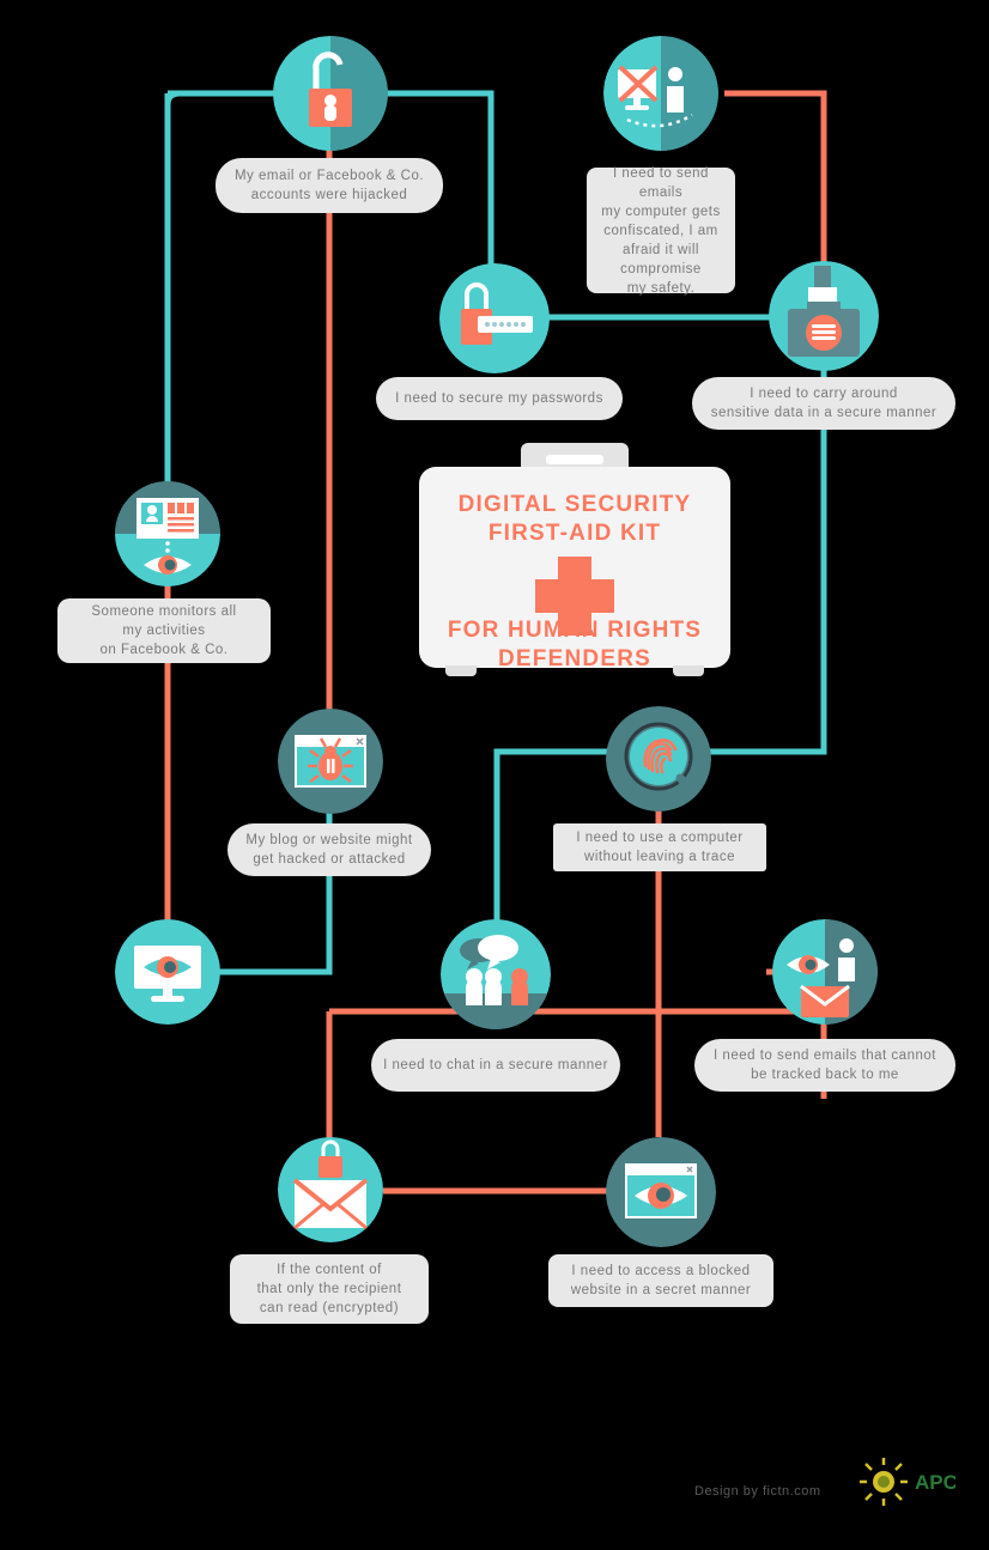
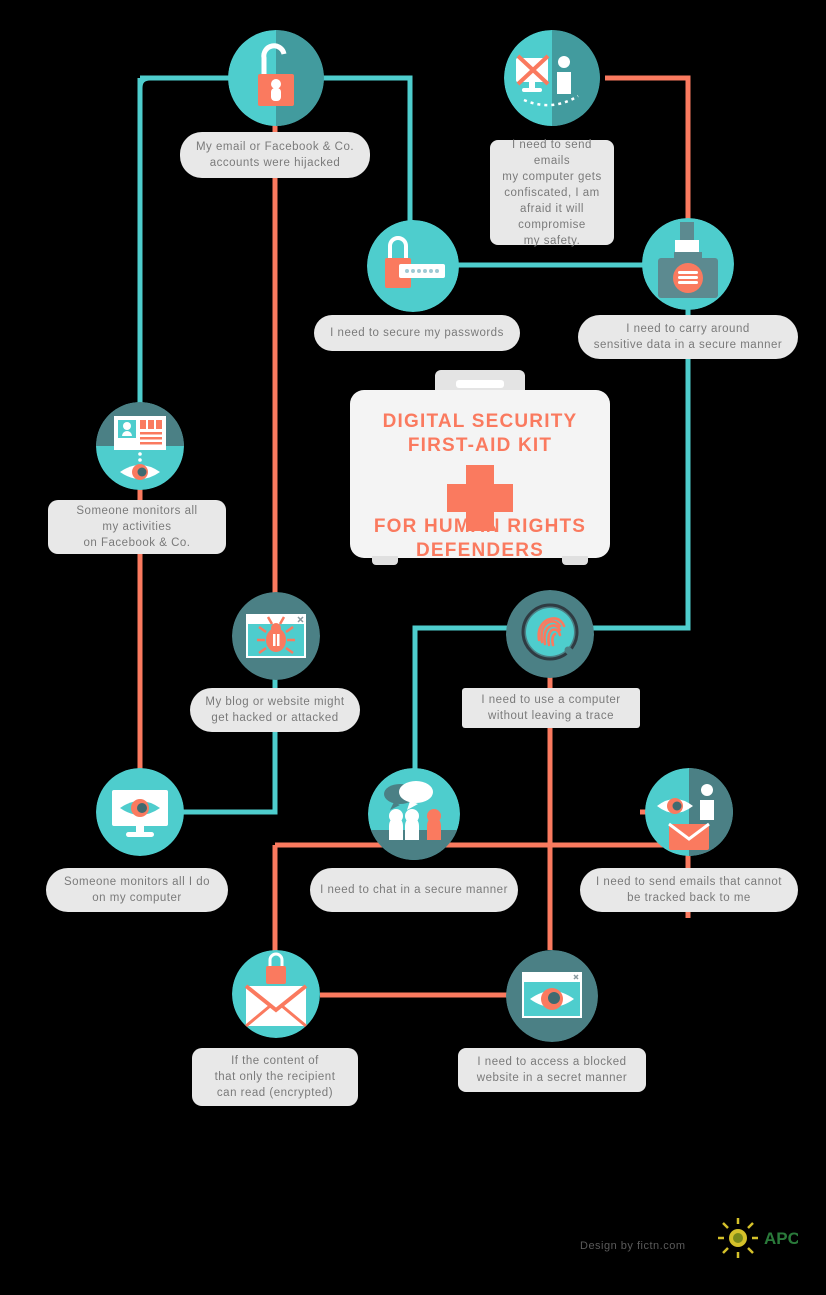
  My email or Facebook & Co.
  accounts were hijacked
  I need to send emails
  my computer gets
  confiscated, I am
  afraid it will
  compromise
  my safety.
  I need to secure my passwords
  I need to carry around
  sensitive data in a secure manner
  DIGITAL SECURITY
  FIRST-AID KIT
  FOR HUMAN RIGHTS
  DEFENDERS
  Someone monitors all
  my activities
  on Facebook & Co.
  My blog or website might
  get hacked or attacked
  I need to use a computer
  without leaving a trace
+ Someone monitors all I do
+ on my computer
  I need to chat in a secure manner
  I need to send emails that cannot
  be tracked back to me
  If the content of
  that only the recipient
  can read (encrypted)
  I need to access a blocked
  website in a secret manner
  Design by fictn.com
  APC
